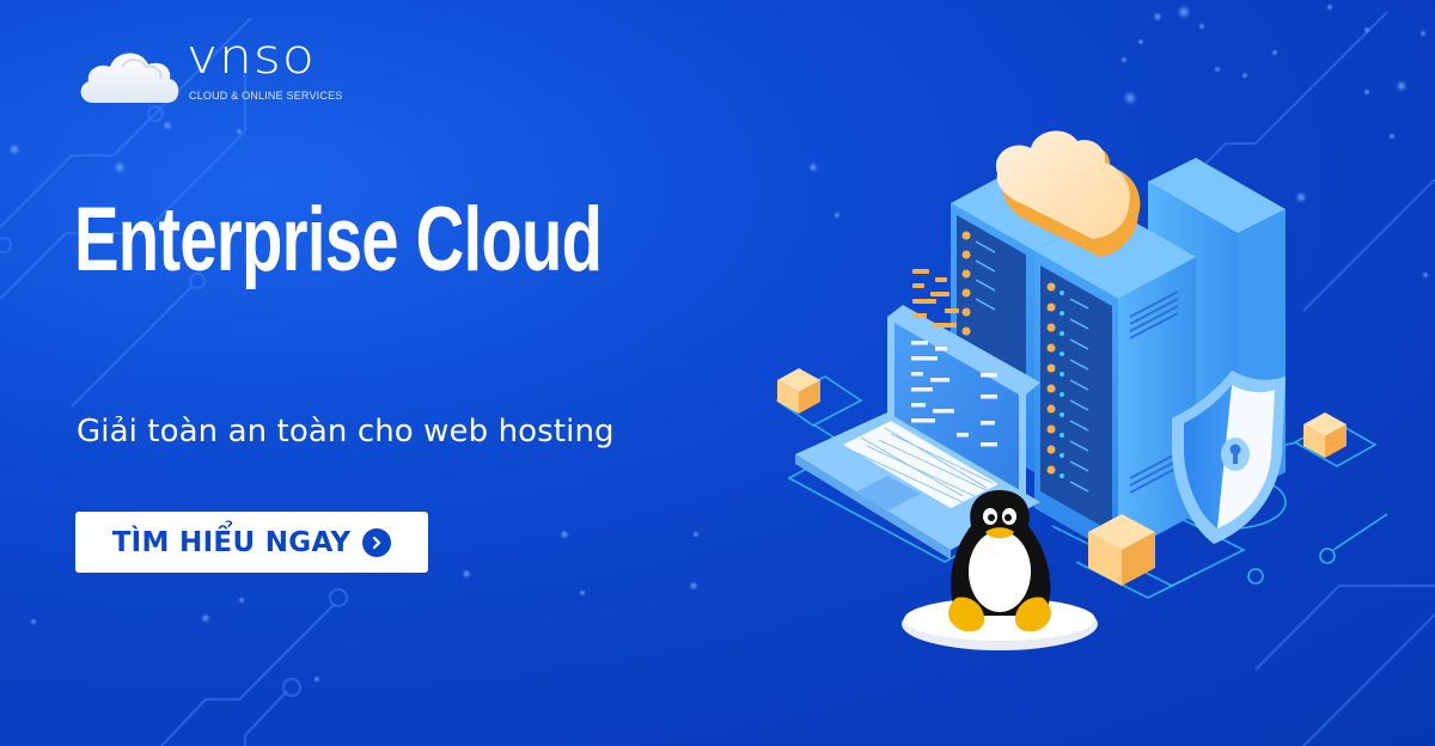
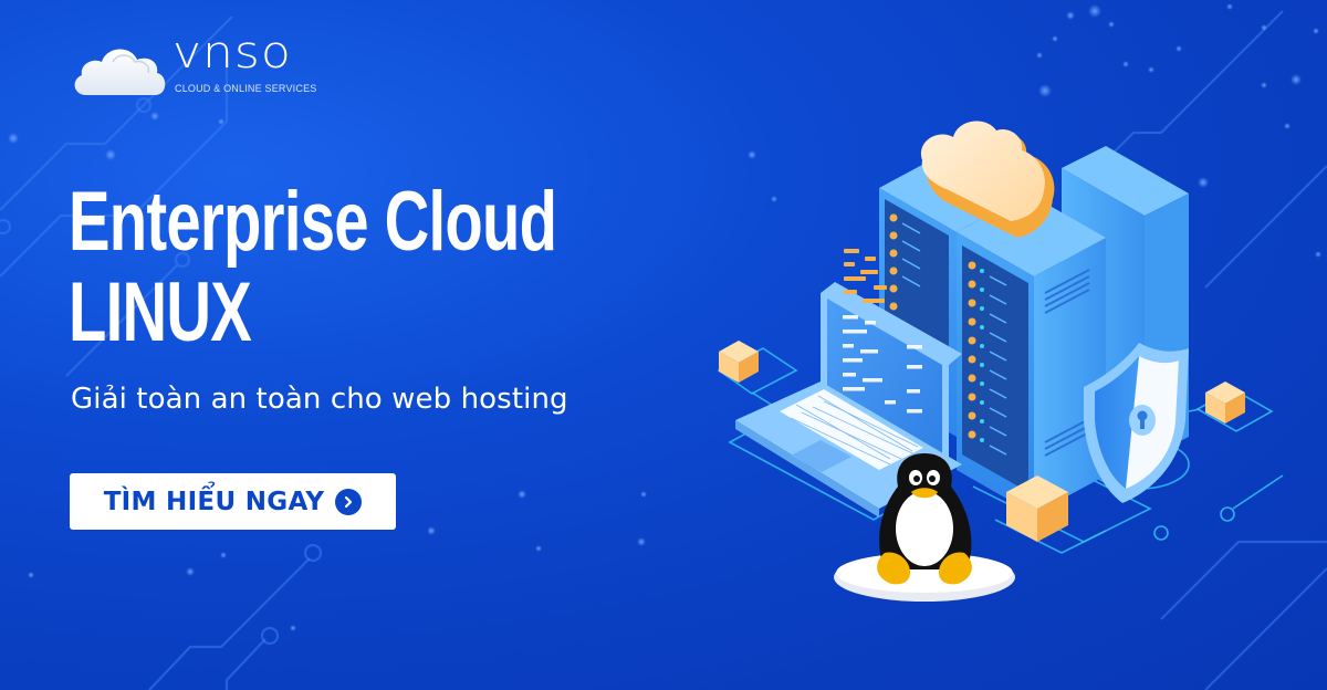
  vnso
  CLOUD & ONLINE SERVICES
  Enterprise Cloud
+ LINUX
  Giải toàn an toàn cho web hosting
  TÌM HIỂU NGAY
